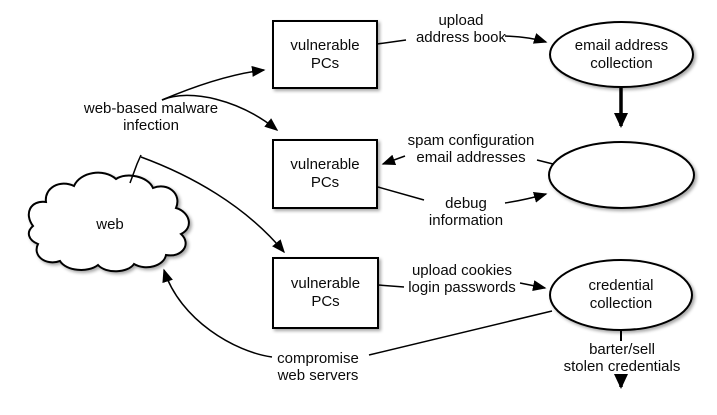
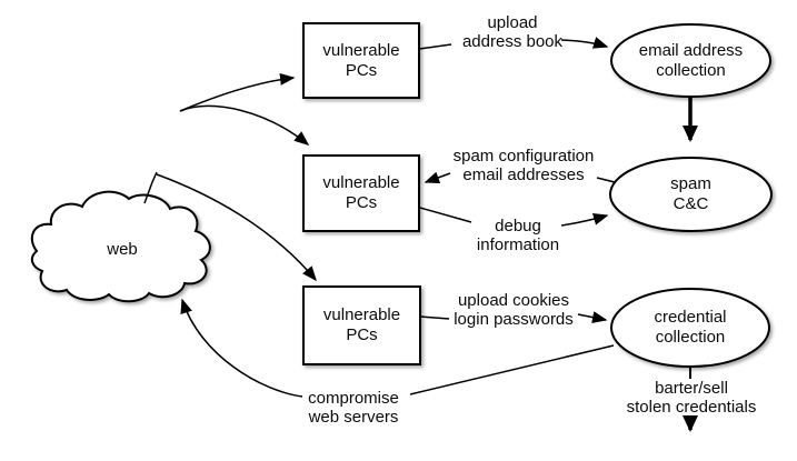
  web
  vulnerable
  PCs
  vulnerable
  PCs
  vulnerable
  PCs
  email address
  collection
+ spam
+ C&C
  credential
  collection
- web-based malware
- infection
  upload
  address book
  spam configuration
  email addresses
  debug
  information
  upload cookies
  login passwords
  compromise
  web servers
  barter/sell
  stolen credentials
